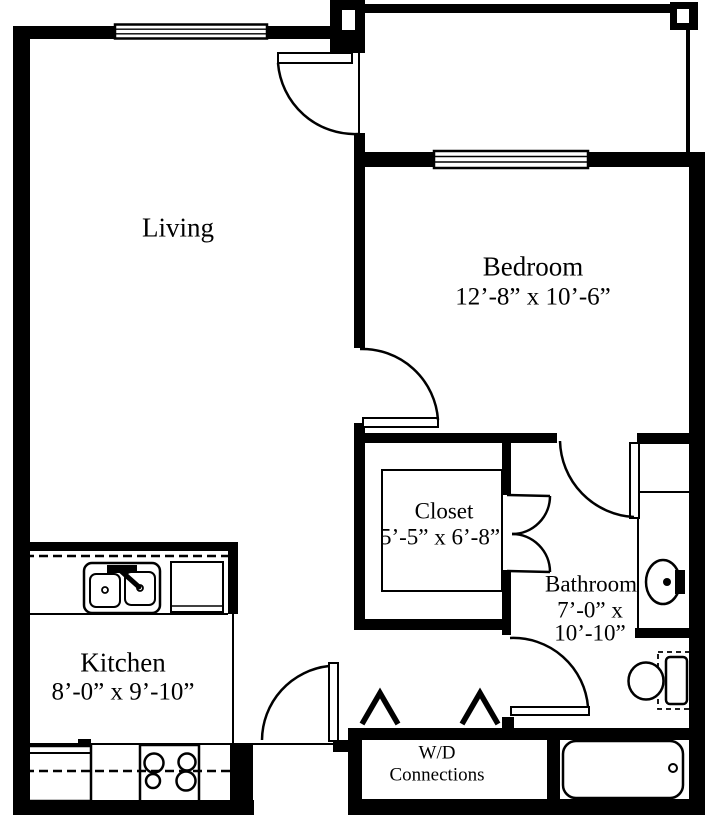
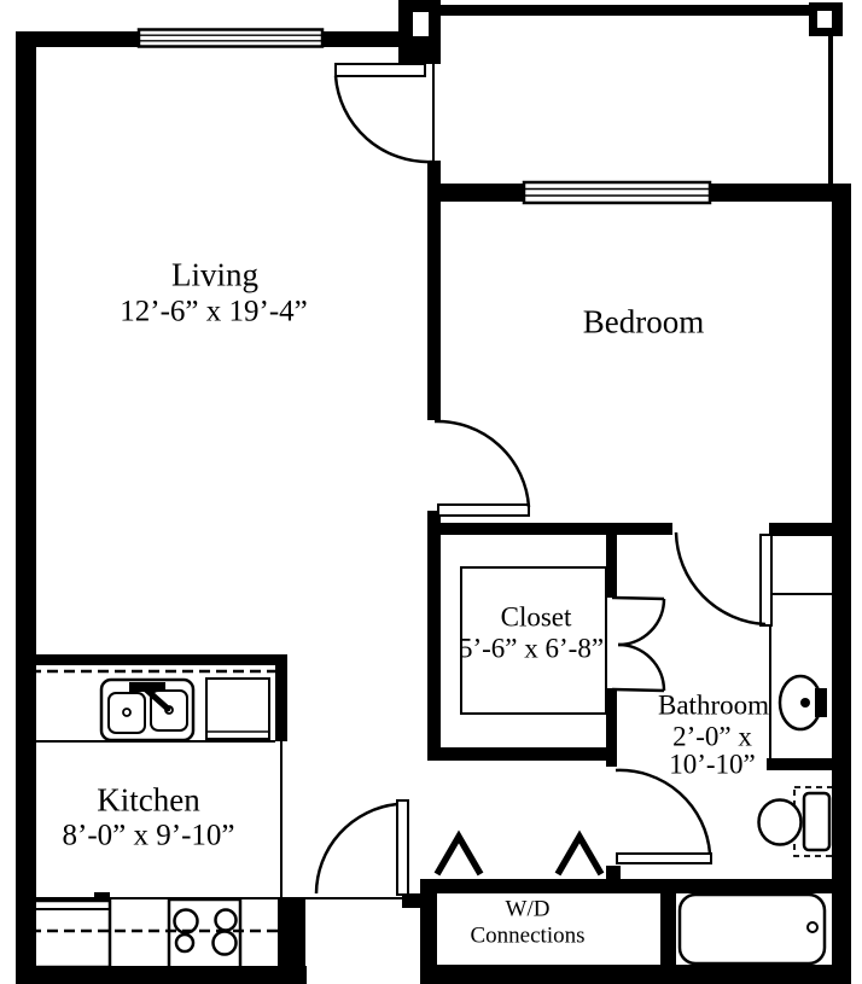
  Living
+ 12’-6” x 19’-4”
  Bedroom
- 12’-8” x 10’-6”
  Closet
- 5’-5” x 6’-8”
+ 5’-6” x 6’-8”
  Bathroom
- 7’-0” x
+ 2’-0” x
  10’-10”
  Kitchen
  8’-0” x 9’-10”
  W/D
  Connections
